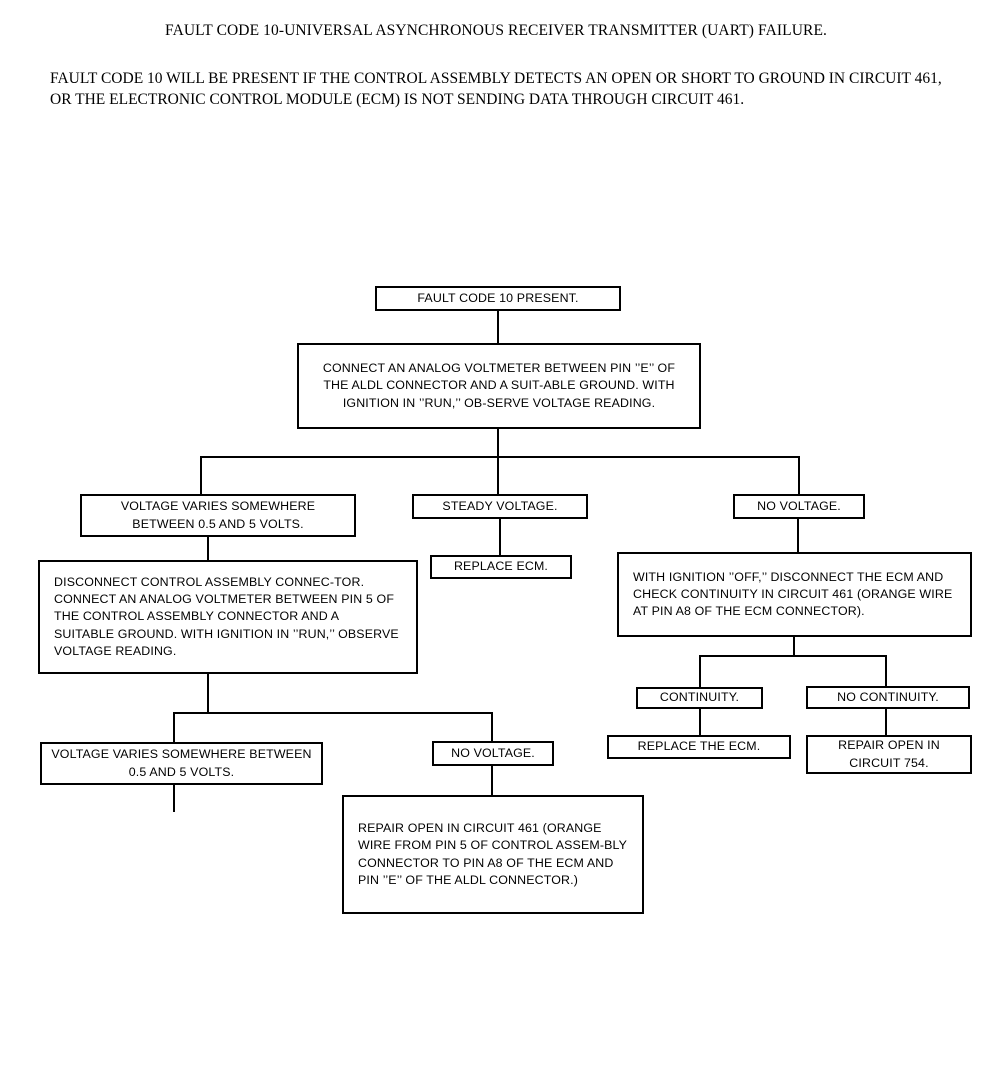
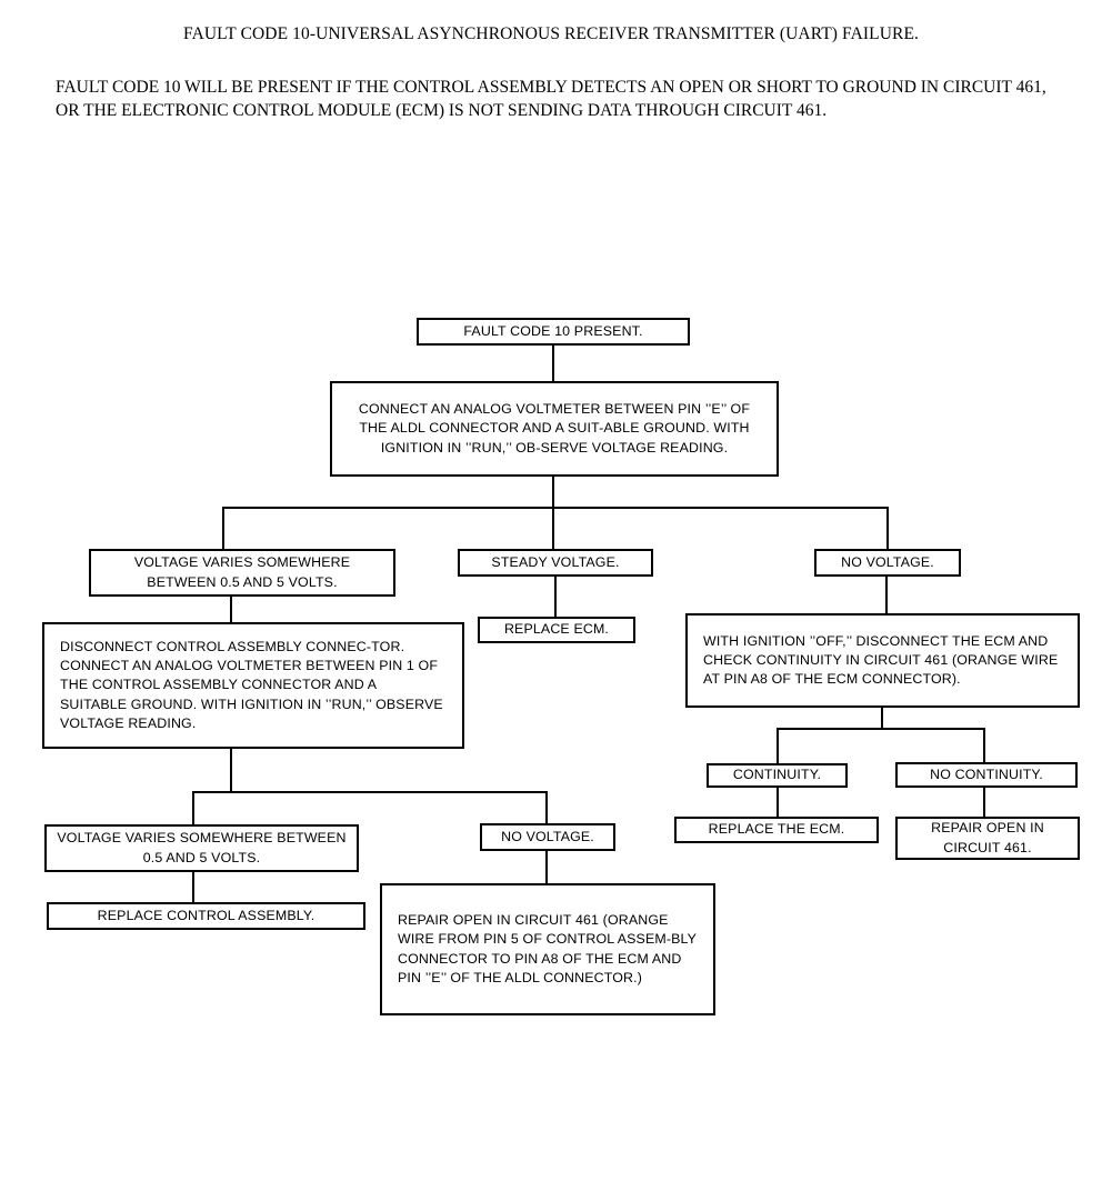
  FAULT CODE 10-UNIVERSAL ASYNCHRONOUS RECEIVER TRANSMITTER (UART) FAILURE.
  FAULT CODE 10 WILL BE PRESENT IF THE CONTROL ASSEMBLY DETECTS AN OPEN OR SHORT TO GROUND IN CIRCUIT 461, OR THE ELECTRONIC CONTROL MODULE (ECM) IS NOT SENDING DATA THROUGH CIRCUIT 461.
  FAULT CODE 10 PRESENT.
  CONNECT AN ANALOG VOLTMETER BETWEEN PIN ’’E’’ OF THE ALDL CONNECTOR AND A SUIT-ABLE GROUND. WITH IGNITION IN ’’RUN,’’ OB-SERVE VOLTAGE READING.
  VOLTAGE VARIES SOMEWHERE BETWEEN 0.5 AND 5 VOLTS.
  STEADY VOLTAGE.
  NO VOLTAGE.
  REPLACE ECM.
- DISCONNECT CONTROL ASSEMBLY CONNEC-TOR. CONNECT AN ANALOG VOLTMETER BETWEEN PIN 5 OF THE CONTROL ASSEMBLY CONNECTOR AND A SUITABLE GROUND. WITH IGNITION IN ’’RUN,’’ OBSERVE VOLTAGE READING.
+ DISCONNECT CONTROL ASSEMBLY CONNEC-TOR. CONNECT AN ANALOG VOLTMETER BETWEEN PIN 1 OF THE CONTROL ASSEMBLY CONNECTOR AND A SUITABLE GROUND. WITH IGNITION IN ’’RUN,’’ OBSERVE VOLTAGE READING.
  WITH IGNITION ’’OFF,’’ DISCONNECT THE ECM AND CHECK CONTINUITY IN CIRCUIT 461 (ORANGE WIRE AT PIN A8 OF THE ECM CONNECTOR).
  CONTINUITY.
  NO CONTINUITY.
  REPLACE THE ECM.
- REPAIR OPEN IN CIRCUIT 754.
+ REPAIR OPEN IN CIRCUIT 461.
  VOLTAGE VARIES SOMEWHERE BETWEEN 0.5 AND 5 VOLTS.
  NO VOLTAGE.
+ REPLACE CONTROL ASSEMBLY.
  REPAIR OPEN IN CIRCUIT 461 (ORANGE WIRE FROM PIN 5 OF CONTROL ASSEM-BLY CONNECTOR TO PIN A8 OF THE ECM AND PIN ’’E’’ OF THE ALDL CONNECTOR.)
